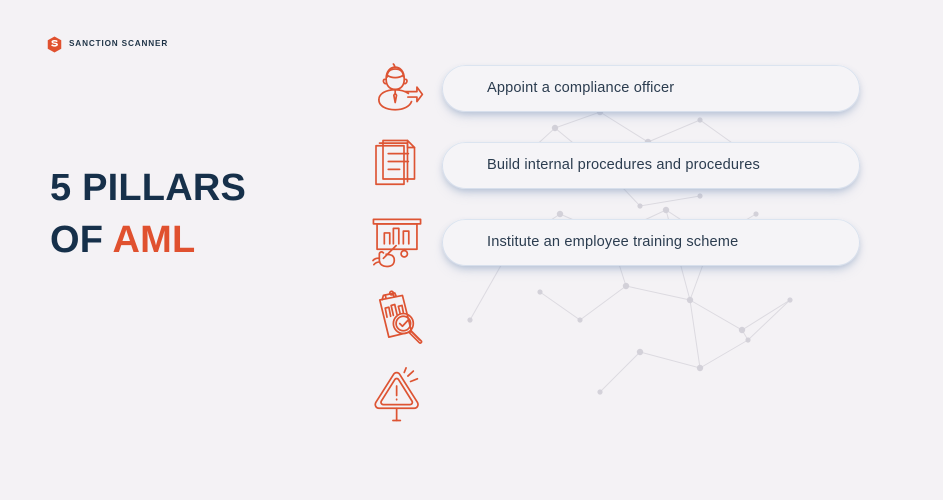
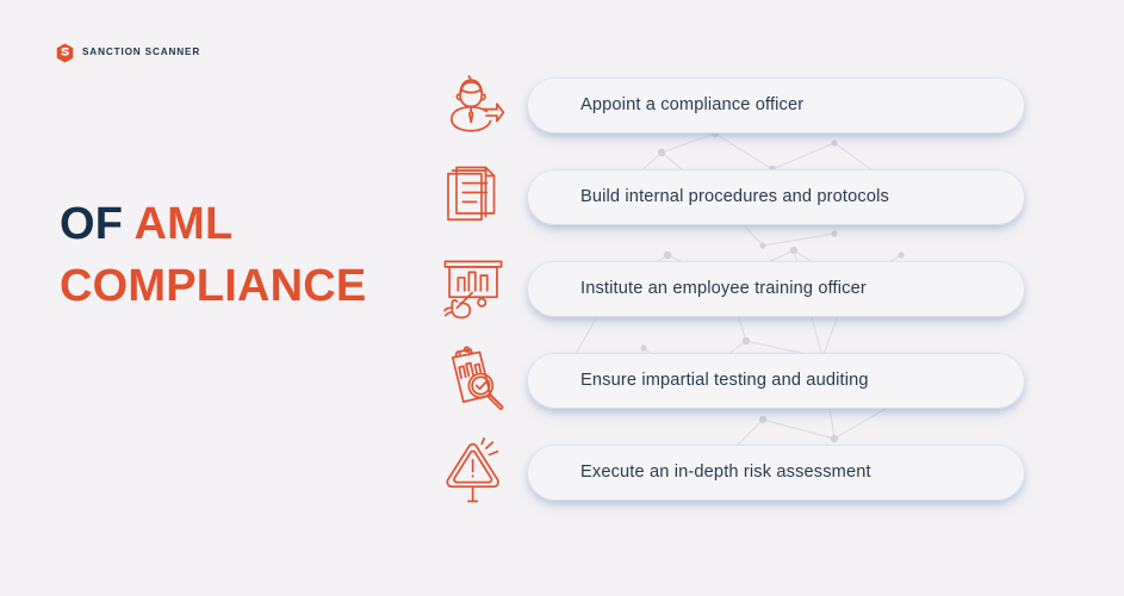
  SANCTION SCANNER
- 5 PILLARS
  OF AML
+ COMPLIANCE
  Appoint a compliance officer
- Build internal procedures and procedures
+ Build internal procedures and protocols
- Institute an employee training scheme
+ Institute an employee training officer
+ Ensure impartial testing and auditing
+ Execute an in-depth risk assessment
